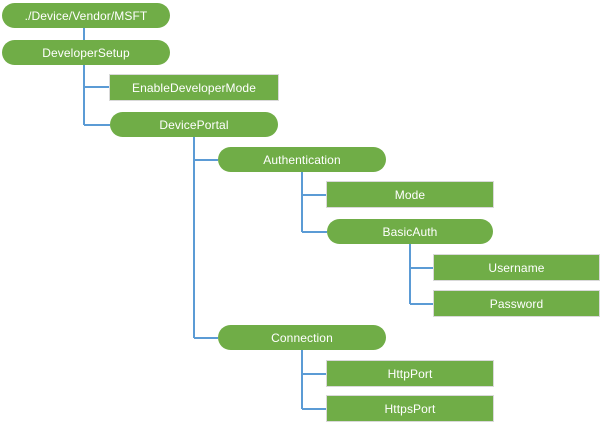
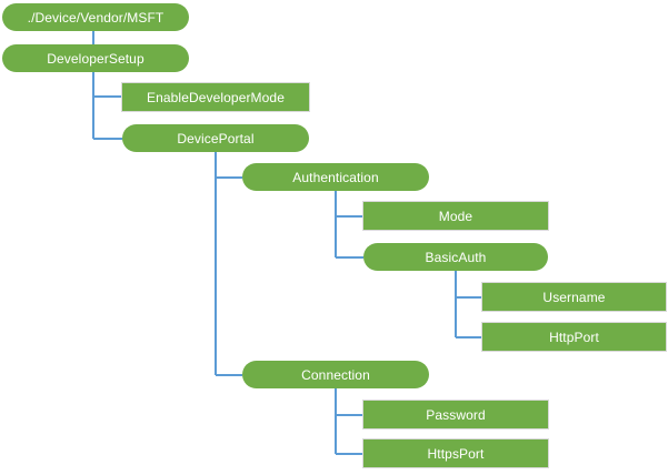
  ./Device/Vendor/MSFT
  DeveloperSetup
  EnableDeveloperMode
  DevicePortal
  Authentication
  Mode
  BasicAuth
  Username
- Password
+ HttpPort
  Connection
- HttpPort
+ Password
  HttpsPort
